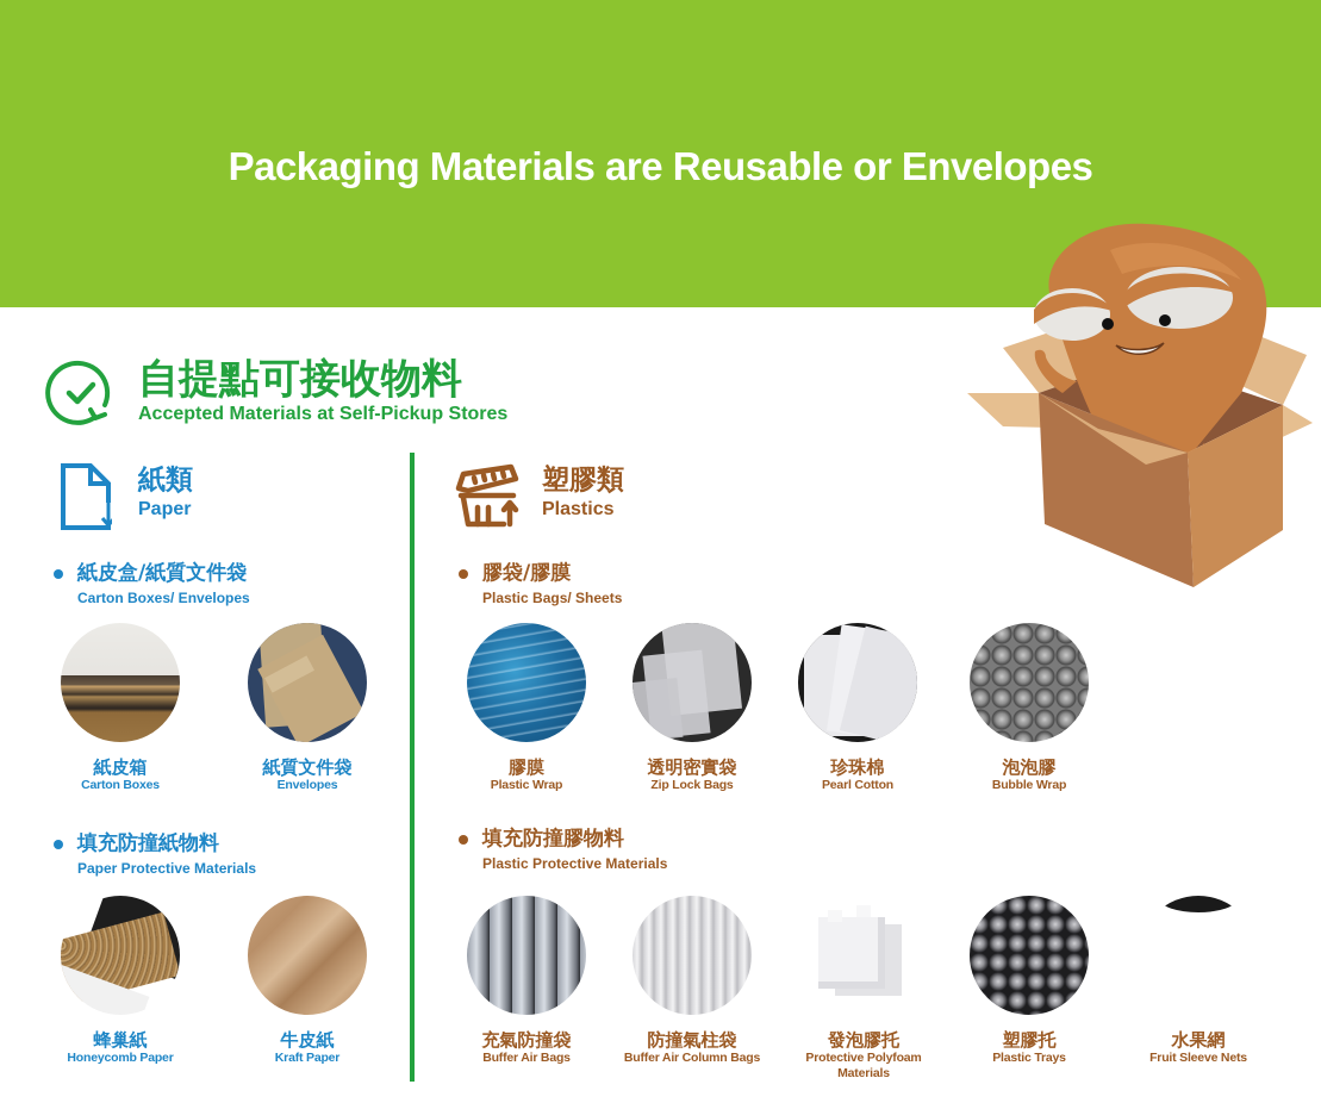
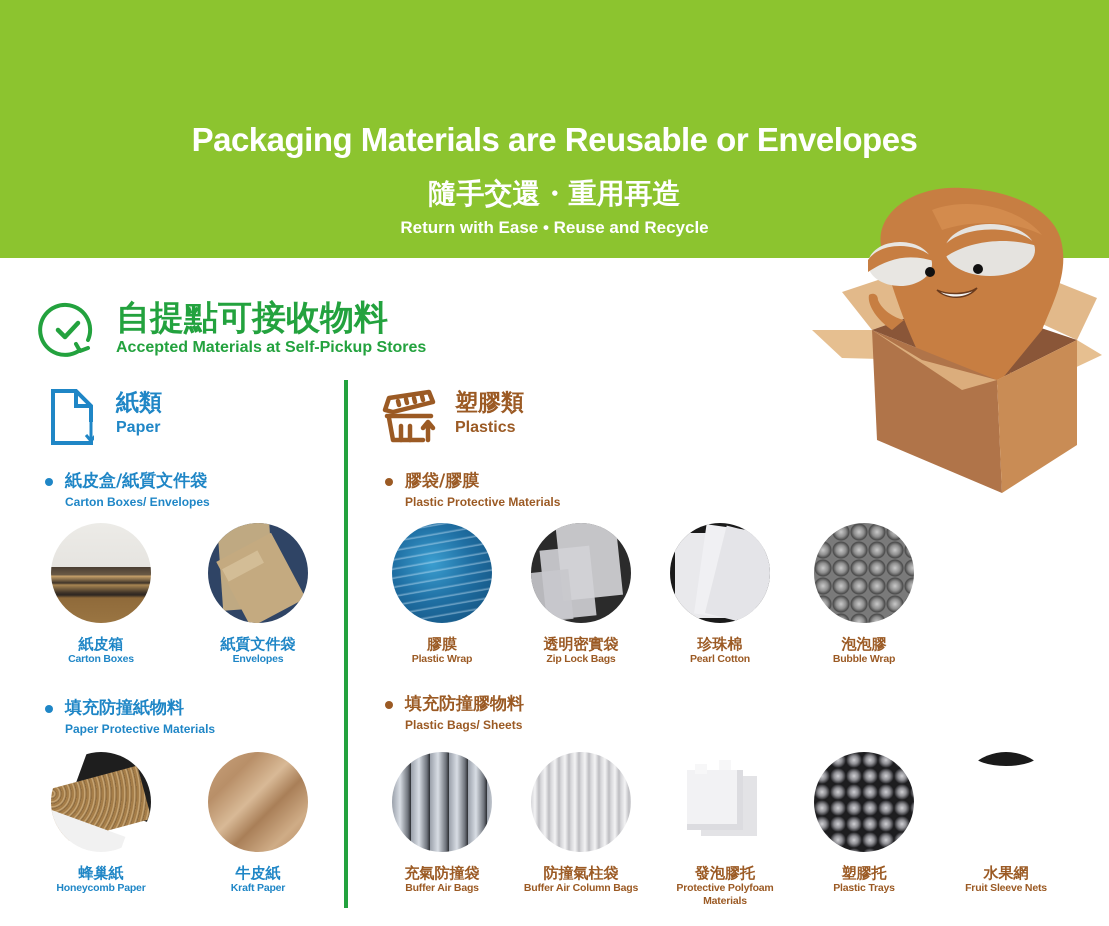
  Packaging Materials are Reusable or Envelopes
+ 隨手交還・重用再造
+ Return with Ease • Reuse and Recycle
  自提點可接收物料
  Accepted Materials at Self-Pickup Stores
  紙類
  Paper
  紙皮盒/紙質文件袋
  Carton Boxes/ Envelopes
  紙皮箱
  Carton Boxes
  紙質文件袋
  Envelopes
  填充防撞紙物料
  Paper Protective Materials
  蜂巢紙
  Honeycomb Paper
  牛皮紙
  Kraft Paper
  塑膠類
  Plastics
  膠袋/膠膜
- Plastic Bags/ Sheets
+ Plastic Protective Materials
  膠膜
  Plastic Wrap
  透明密實袋
  Zip Lock Bags
  珍珠棉
  Pearl Cotton
  泡泡膠
  Bubble Wrap
  填充防撞膠物料
- Plastic Protective Materials
+ Plastic Bags/ Sheets
  充氣防撞袋
  Buffer Air Bags
  防撞氣柱袋
  Buffer Air Column Bags
  發泡膠托
  Protective Polyfoam Materials
  塑膠托
  Plastic Trays
  水果網
  Fruit Sleeve Nets
